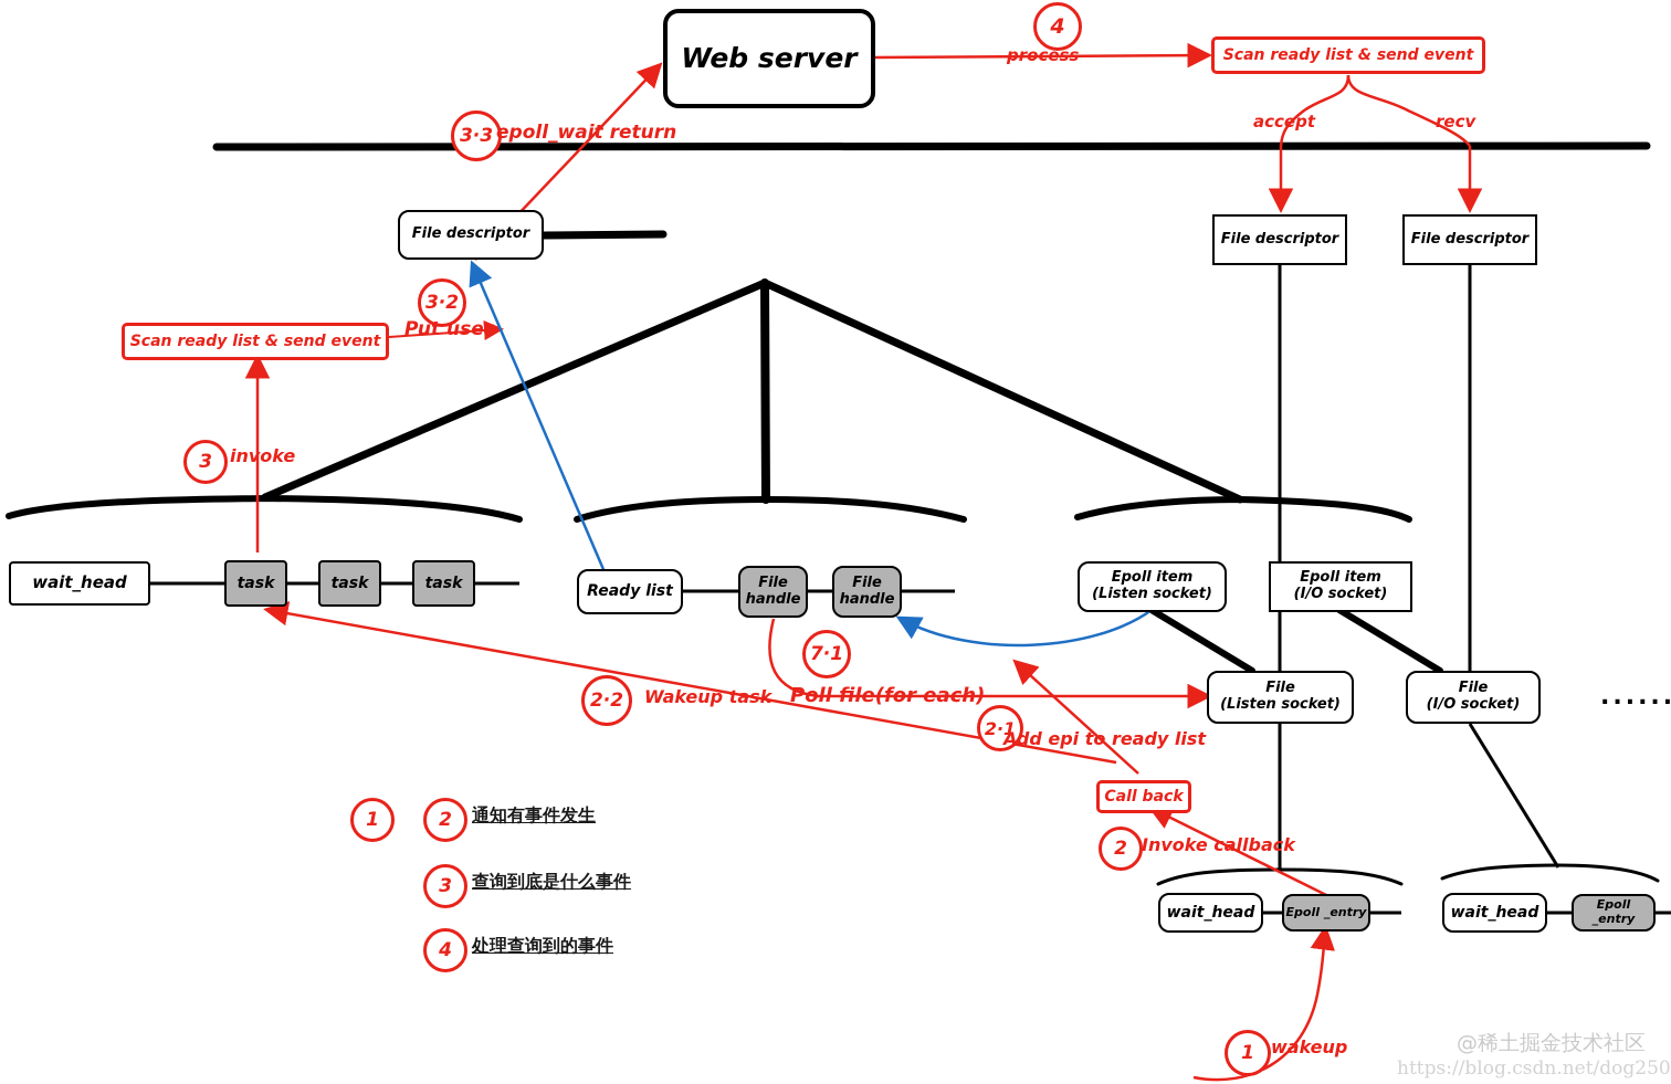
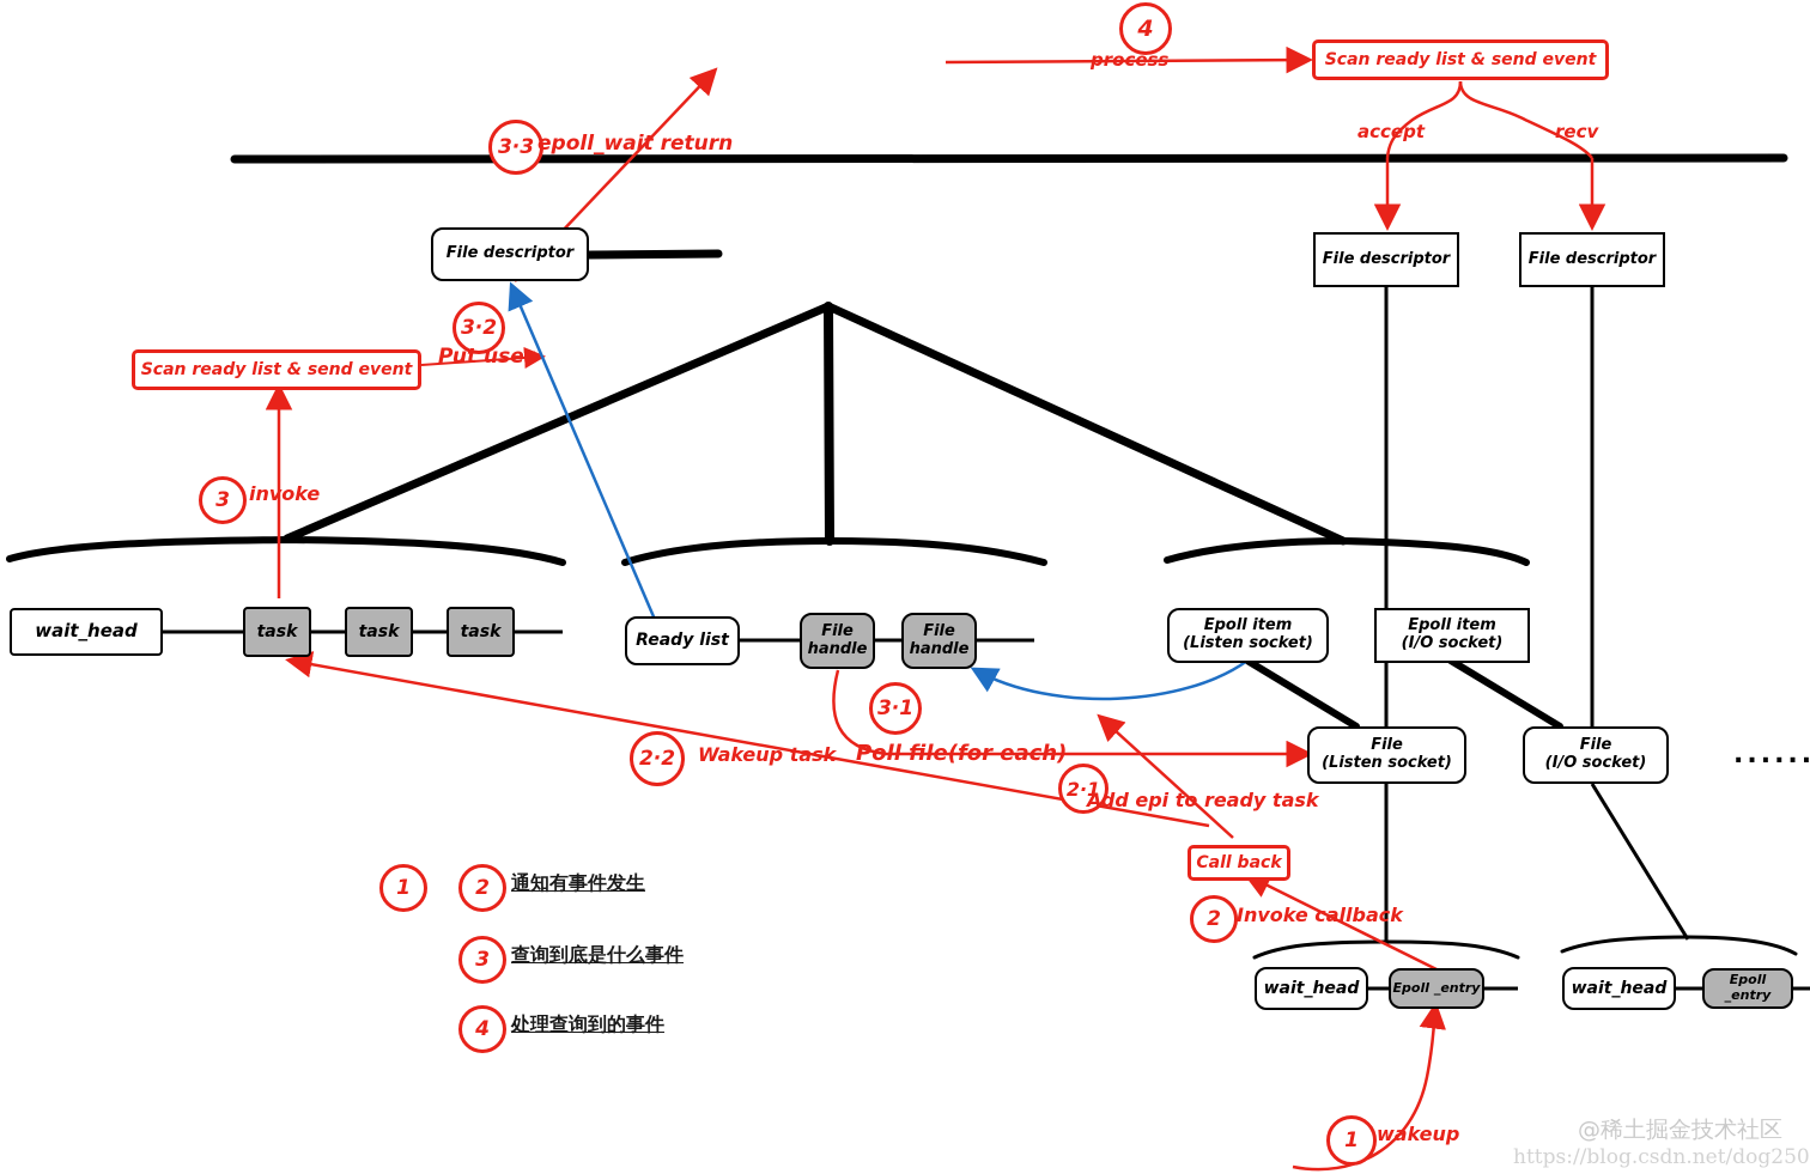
- Web server
  File descriptor
  File descriptor
  File descriptor
  wait_head
  task
  task
  task
  Ready list
  File
  handle
  File
  handle
  Epoll item
  (Listen socket)
  Epoll item
  (I/O socket)
  File
  (Listen socket)
  File
  (I/O socket)
  ......
  wait_head
  Epoll _entry
  wait_head
  Epoll _entry
  Scan ready list & send event
  Scan ready list & send event
  Call back
  4
  process
  accept
  recv
  3·3
  epoll_wait return
  3·2
  Put user
  3
  invoke
- 7·1
+ 3·1
  Poll file(for each)
  2·2
  Wakeup task
  2·1
- Add epi to ready list
+ Add epi to ready task
  2
  Invoke callback
  1
  wakeup
  1
  2
  通知有事件发生
  3
  查询到底是什么事件
  4
  处理查询到的事件
  @稀土掘金技术社区
  https://blog.csdn.net/dog250
